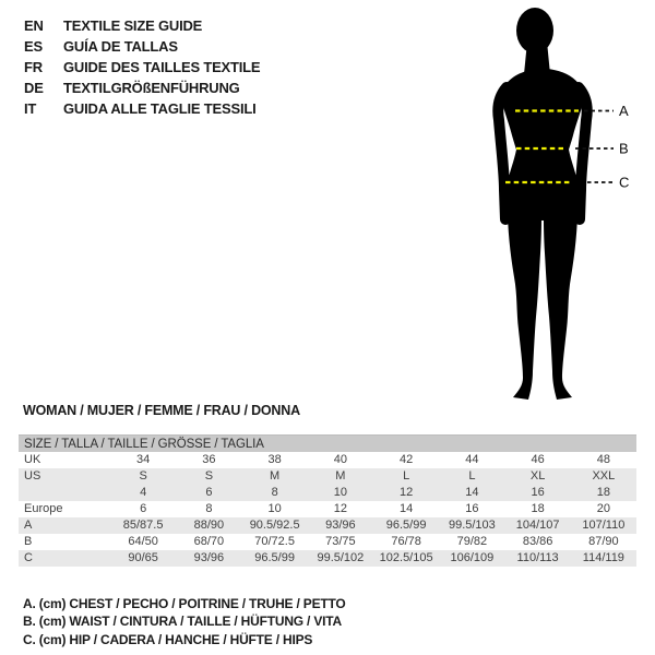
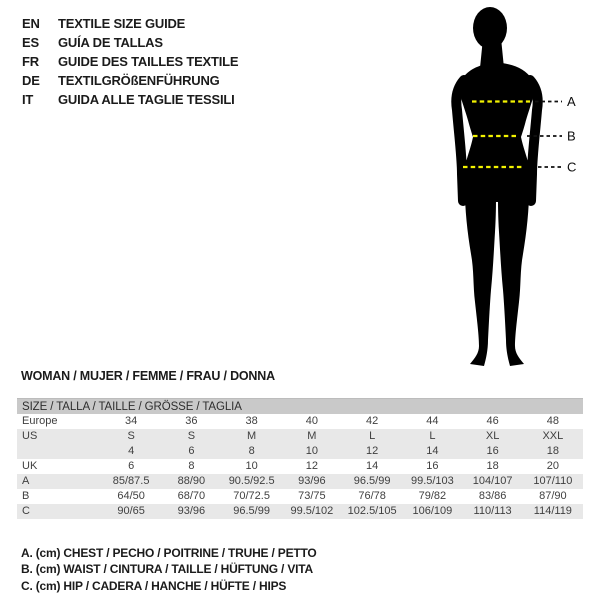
  EN
  TEXTILE SIZE GUIDE
  ES
  GUÍA DE TALLAS
  FR
  GUIDE DES TAILLES TEXTILE
  DE
  TEXTILGRÖßENFÜHRUNG
  IT
  GUIDA ALLE TAGLIE TESSILI
  A
  B
  C
  WOMAN / MUJER / FEMME / FRAU / DONNA
  SIZE / TALLA / TAILLE / GRÖSSE / TAGLIA
- UK	34	36	38	40	42	44	46	48
+ Europe	34	36	38	40	42	44	46	48
  US	S	S	M	M	L	L	XL	XXL
  	4	6	8	10	12	14	16	18
- Europe	6	8	10	12	14	16	18	20
+ UK	6	8	10	12	14	16	18	20
  A	85/87.5	88/90	90.5/92.5	93/96	96.5/99	99.5/103	104/107	107/110
  B	64/50	68/70	70/72.5	73/75	76/78	79/82	83/86	87/90
  C	90/65	93/96	96.5/99	99.5/102	102.5/105	106/109	110/113	114/119
  A. (cm) CHEST / PECHO / POITRINE / TRUHE / PETTO
  B. (cm) WAIST / CINTURA / TAILLE / HÜFTUNG / VITA
  C. (cm) HIP / CADERA / HANCHE / HÜFTE / HIPS
